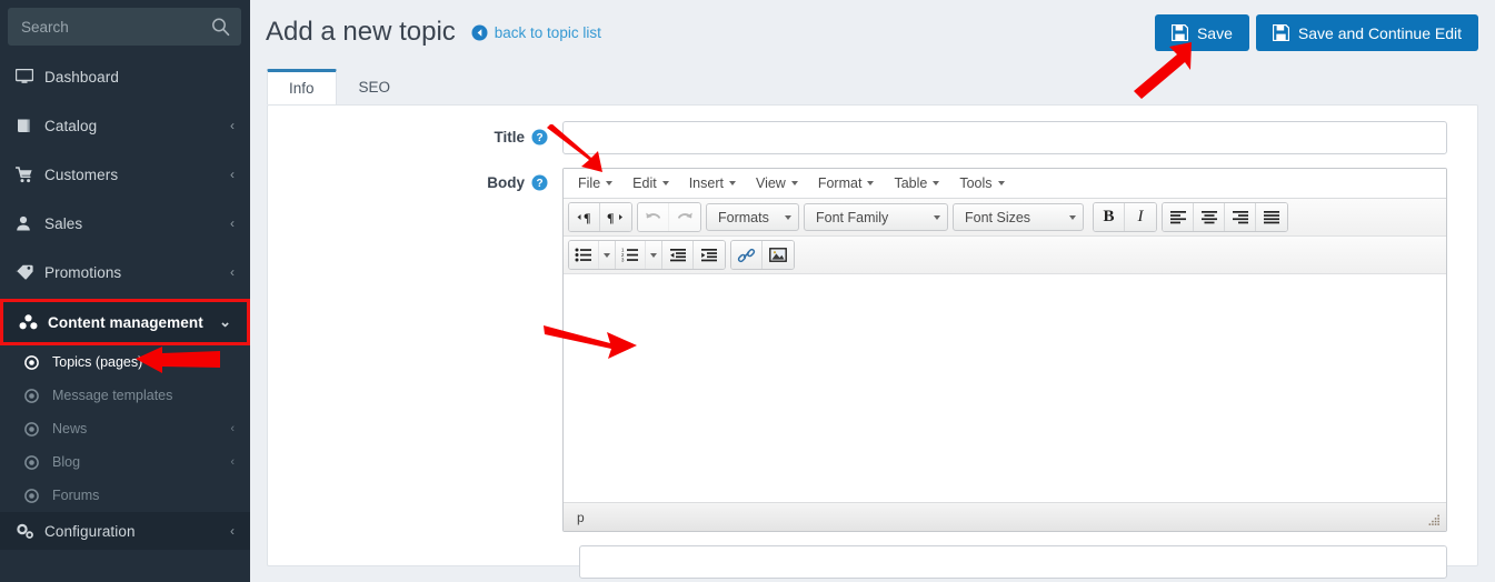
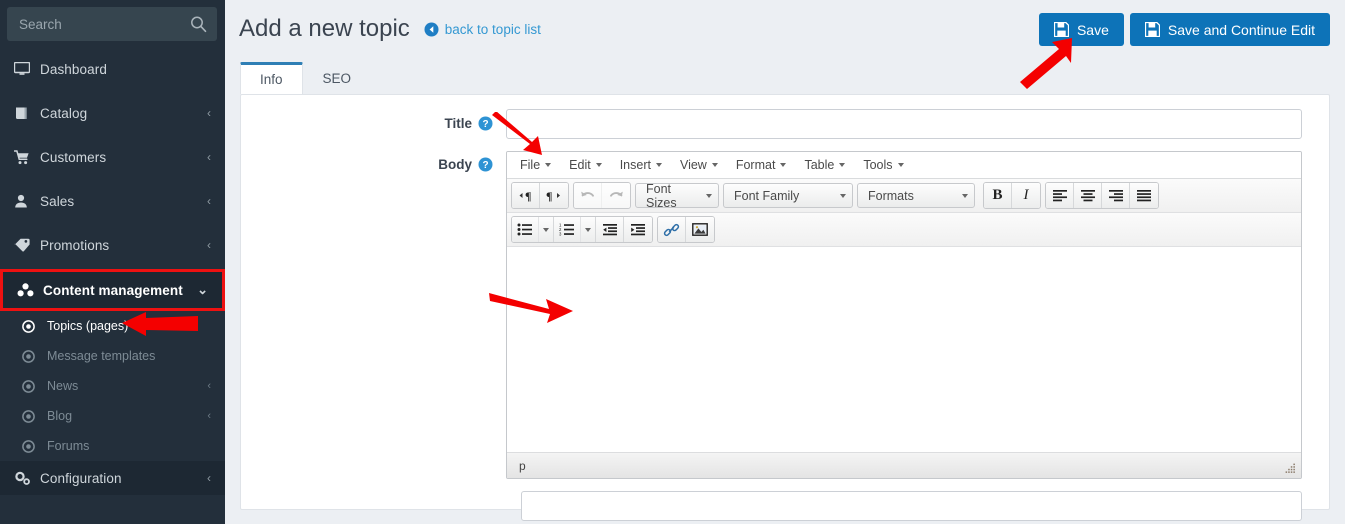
  Search
  Dashboard
  Catalog
  ‹
  Customers
  ‹
  Sales
  ‹
  Promotions
  ‹
  Content management
  ⌄
  Topics (pages)
  Message templates
  News
  ‹
  Blog
  ‹
  Forums
  Configuration
  ‹
  Add a new topic
  back to topic list
  Save
  Save and Continue Edit
  Info
  SEO
  Title
  ?
  Body
  ?
  File
  Edit
  Insert
  View
  Format
  Table
  Tools
  ¶
  ¶
- Formats
+ Font Sizes
  Font Family
- Font Sizes
+ Formats
  B
  I
  p
